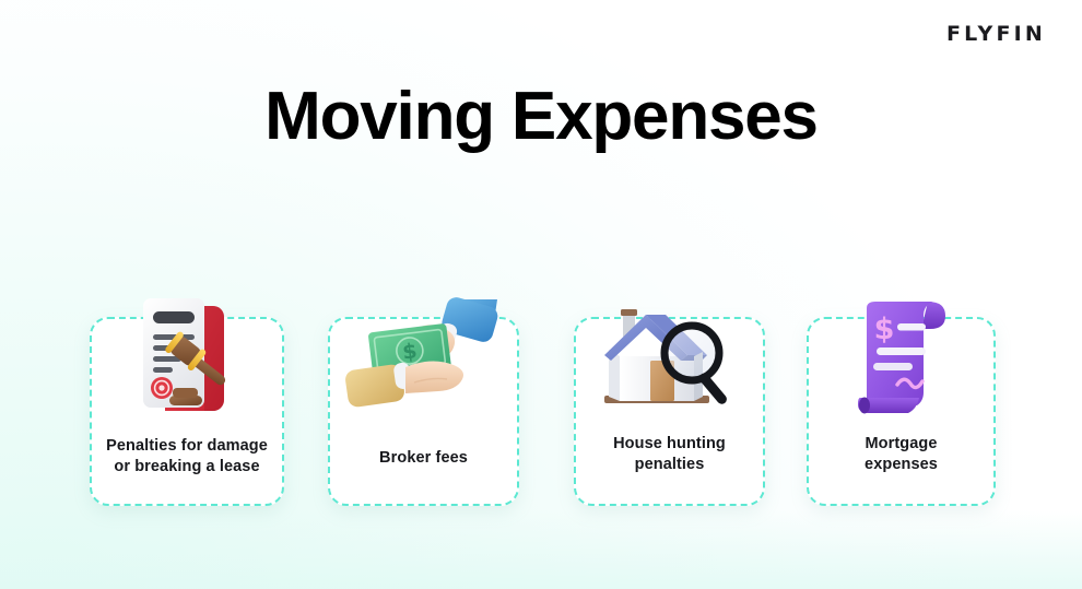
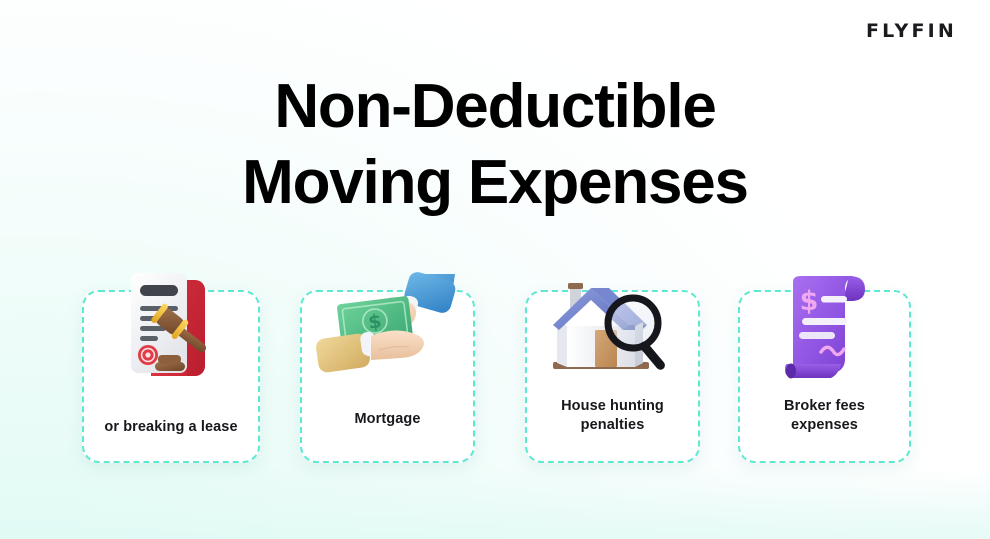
  FLYFIN
+ Non-Deductible
  Moving Expenses
- Penalties for damage
  or breaking a lease
- Broker fees
+ Mortgage
  House hunting
  penalties
  $
- Mortgage
+ Broker fees
  expenses
